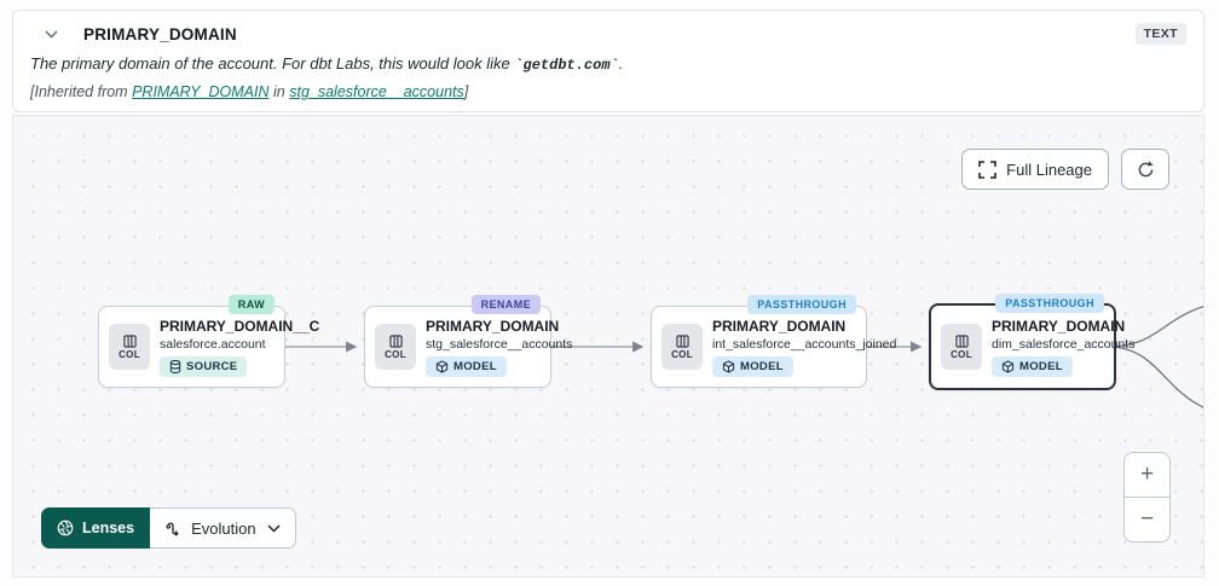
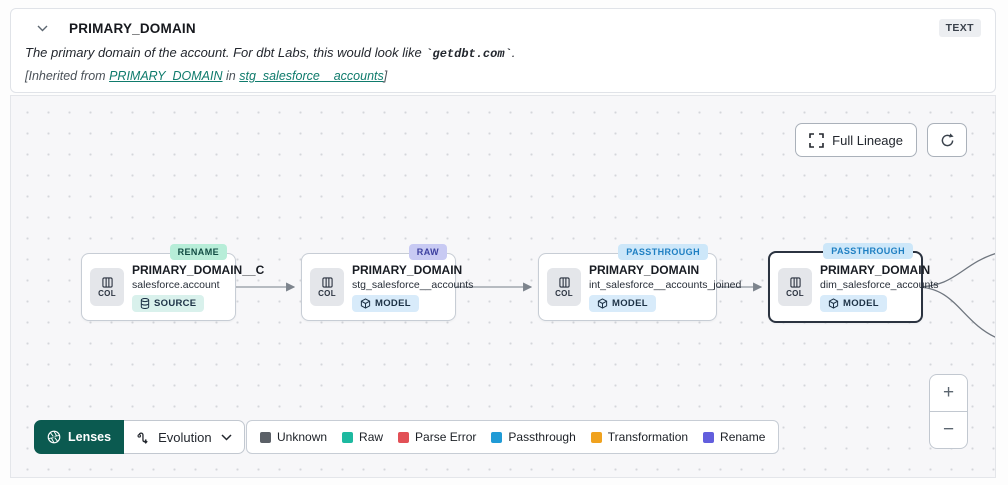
  PRIMARY_DOMAIN
  TEXT
  The primary domain of the account. For dbt Labs, this would look like `getdbt.com`.
  [Inherited from PRIMARY_DOMAIN in stg_salesforce__accounts]
  Full Lineage
- RAW
+ RENAME
  COL
  PRIMARY_DOMAIN__C
  salesforce.account
  SOURCE
- RENAME
+ RAW
  COL
  PRIMARY_DOMAIN
  stg_salesforce__accounts
  MODEL
  PASSTHROUGH
  COL
  PRIMARY_DOMAIN
  int_salesforce__accounts_joined
  MODEL
  PASSTHROUGH
  COL
  PRIMARY_DOMAIN
  dim_salesforce_accounts
  MODEL
  Lenses
  Evolution
+ Unknown
+ Raw
+ Parse Error
+ Passthrough
+ Transformation
+ Rename
  +
  −
